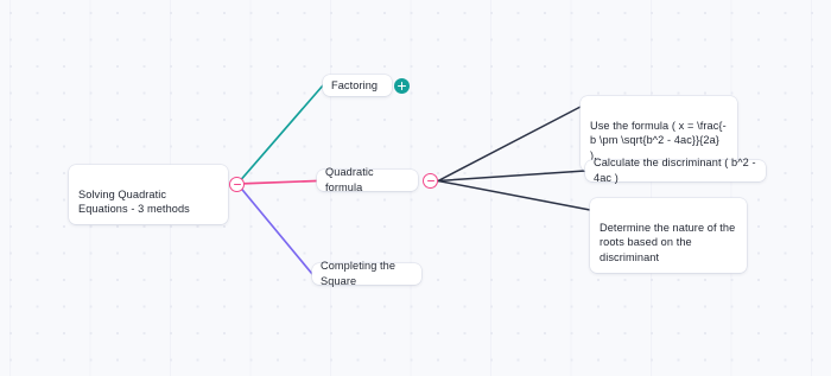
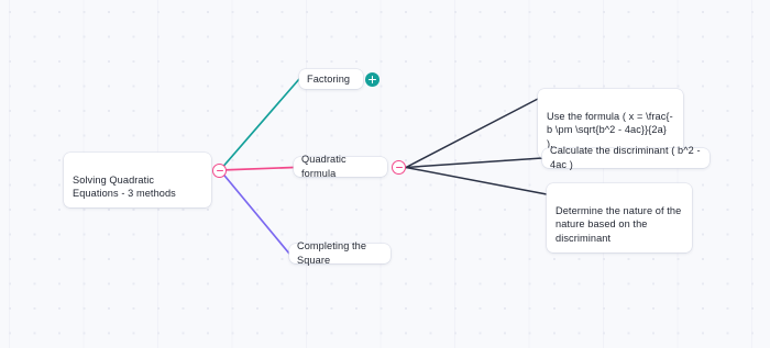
  Solving Quadratic Equations - 3 methods
  Factoring
  Quadratic formula
  Completing the Square
  Use the formula ( x = \frac{-b \pm \sqrt{b^2 - 4ac}}{2a} ).
  Calculate the discriminant ( b^2 - 4ac )
- Determine the nature of the roots based on the discriminant
+ Determine the nature of the nature based on the discriminant
